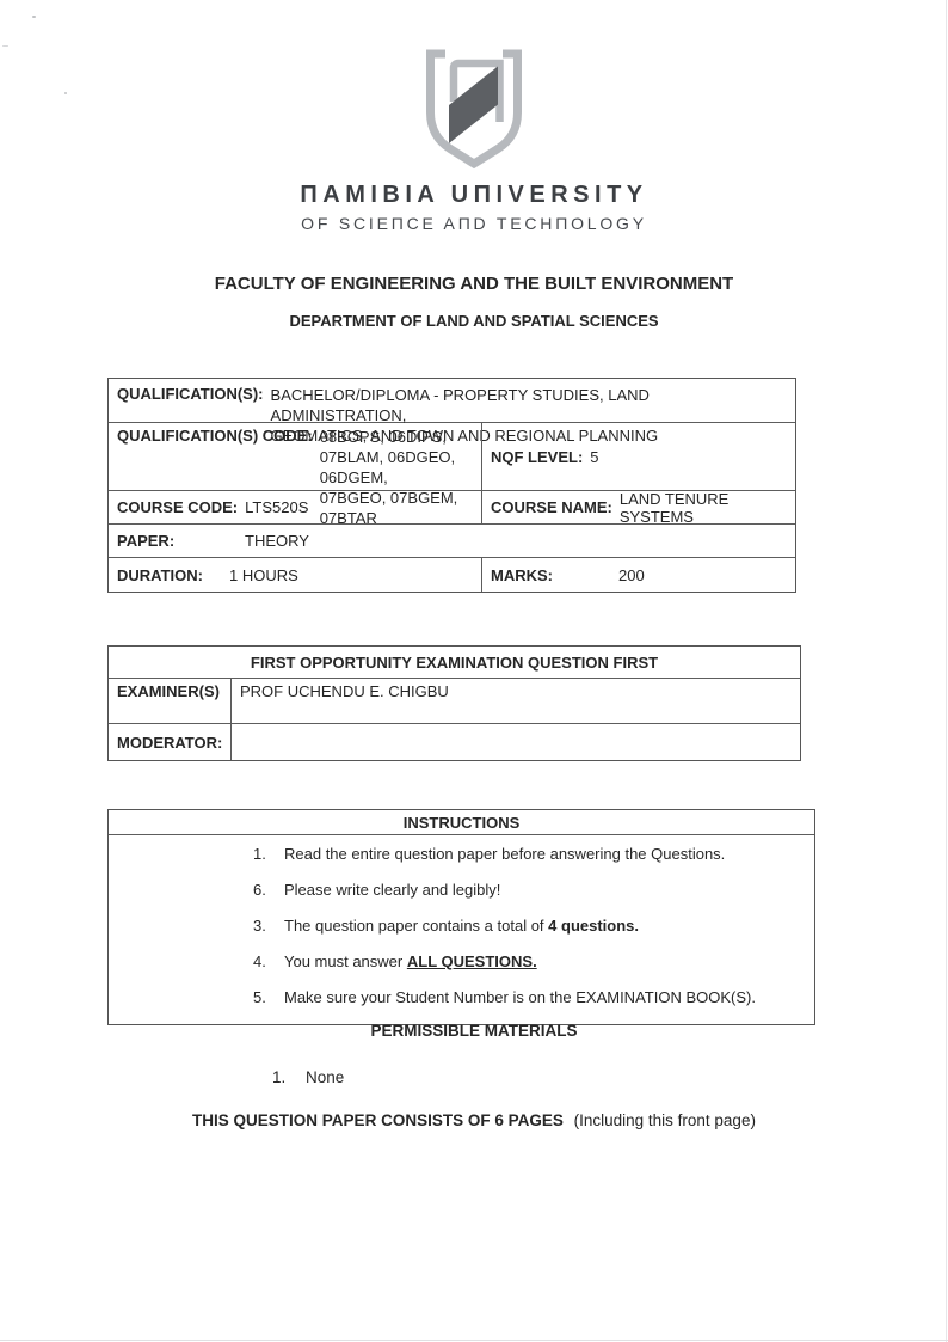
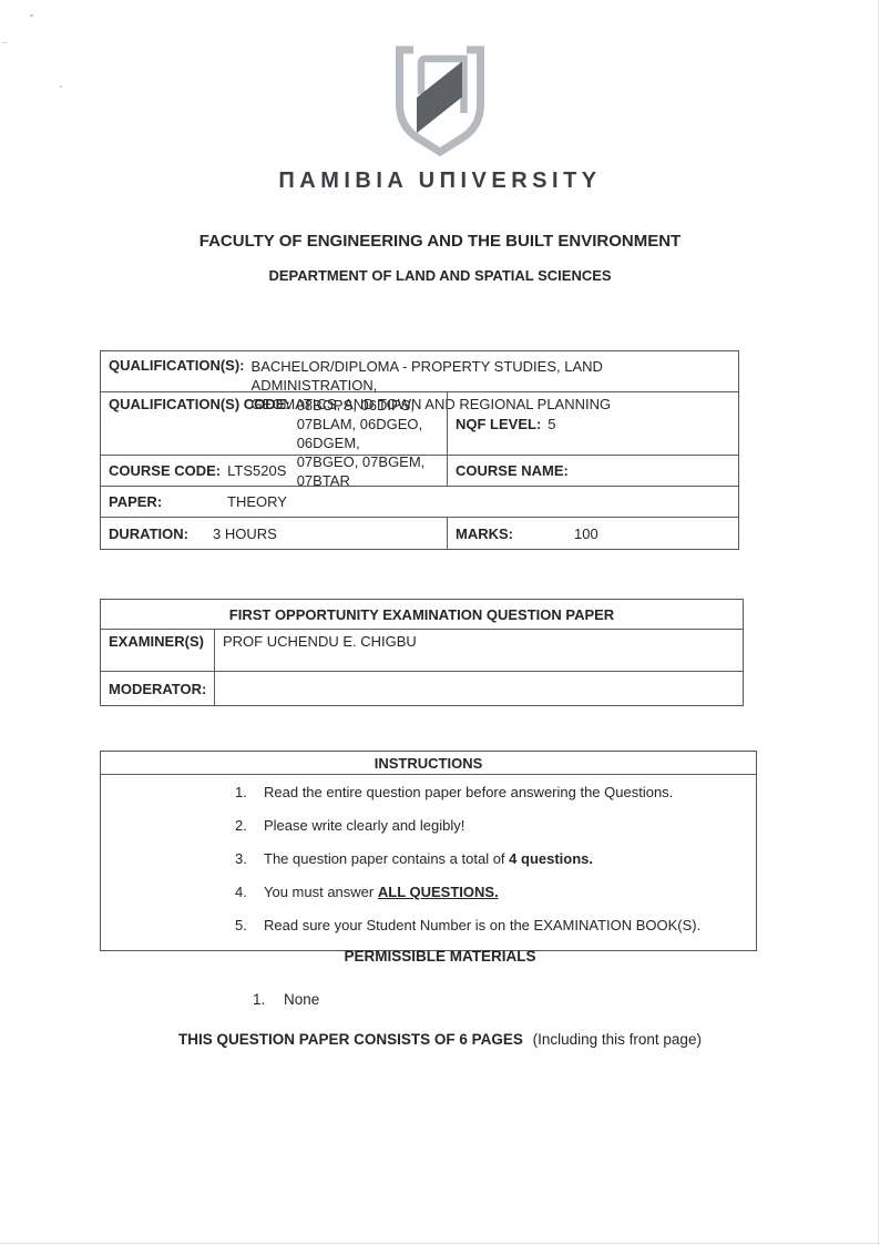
  ПAMIBIA UПIVERSITY
- OF SCIEПCE AПD TECHПOLOGY
  FACULTY OF ENGINEERING AND THE BUILT ENVIRONMENT
  DEPARTMENT OF LAND AND SPATIAL SCIENCES
  QUALIFICATION(S):
  BACHELOR/DIPLOMA - PROPERTY STUDIES, LAND ADMINISTRATION,
  GEOMATICS, AND TOWN AND REGIONAL PLANNING
  QUALIFICATION(S) CODE:
  08BOPS, 06DIPS,
  07BLAM, 06DGEO, 06DGEM,
  07BGEO, 07BGEM, 07BTAR
  NQF LEVEL:
  5
  COURSE CODE:
  LTS520S
  COURSE NAME:
- LAND TENURE SYSTEMS
  PAPER:
  THEORY
  DURATION:
- 1 HOURS
+ 3 HOURS
  MARKS:
- 200
+ 100
- FIRST OPPORTUNITY EXAMINATION QUESTION FIRST
+ FIRST OPPORTUNITY EXAMINATION QUESTION PAPER
  EXAMINER(S)
  PROF UCHENDU E. CHIGBU
  MODERATOR:
  INSTRUCTIONS
  1.
  Read the entire question paper before answering the Questions.
- 6.
+ 2.
  Please write clearly and legibly!
  3.
  The question paper contains a total of 4 questions.
  4.
  You must answer ALL QUESTIONS.
  5.
- Make sure your Student Number is on the EXAMINATION BOOK(S).
+ Read sure your Student Number is on the EXAMINATION BOOK(S).
  PERMISSIBLE MATERIALS
  1.
  None
  THIS QUESTION PAPER CONSISTS OF 6 PAGES (Including this front page)
